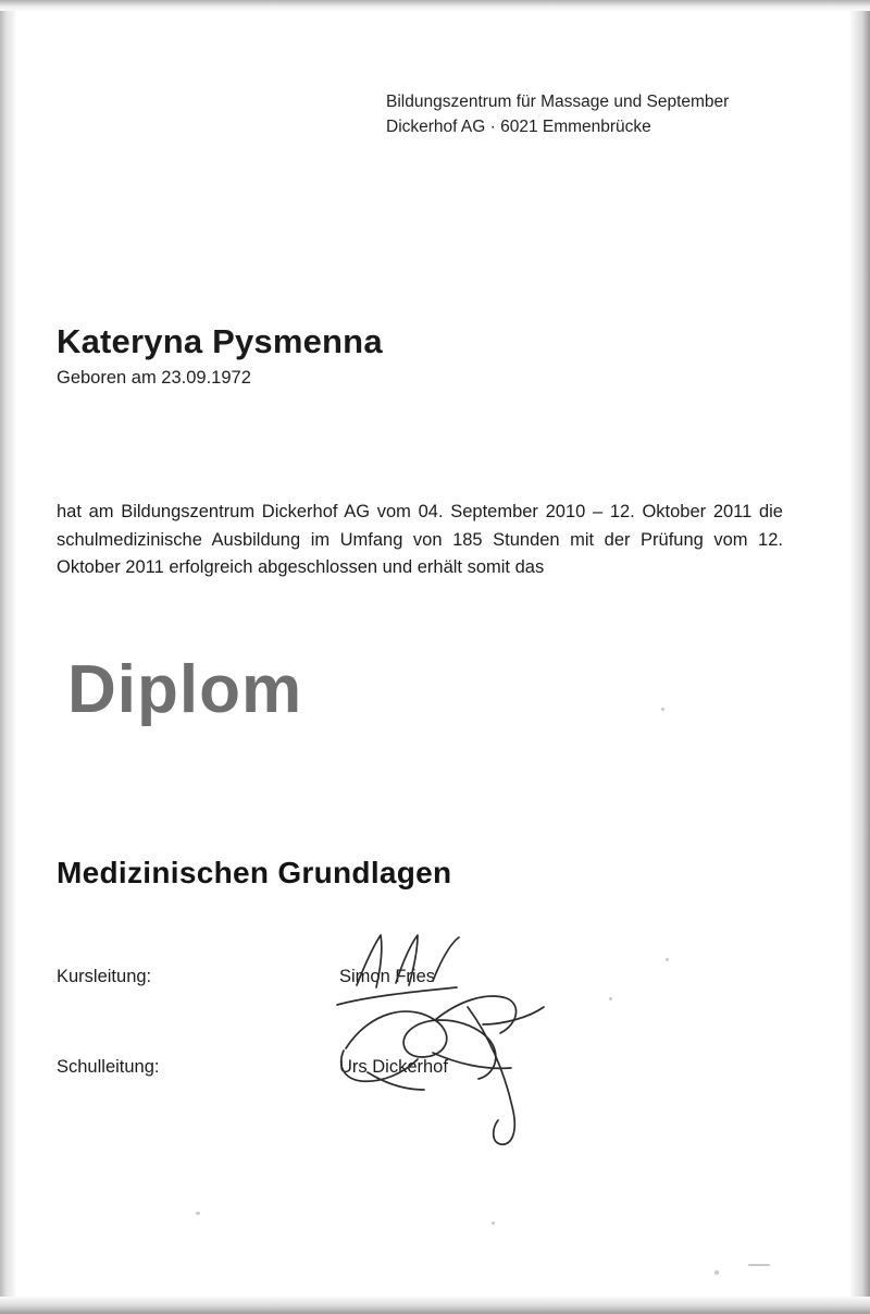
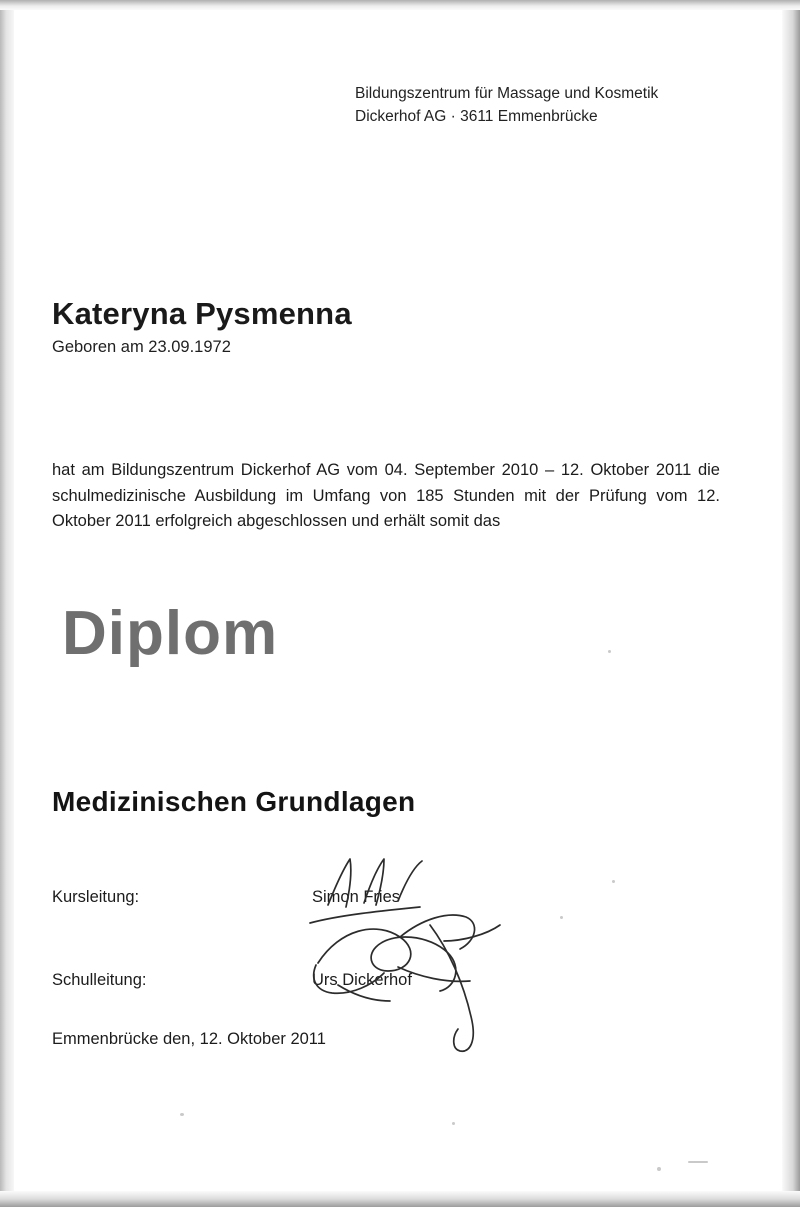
- Bildungszentrum für Massage und September
+ Bildungszentrum für Massage und Kosmetik
- Dickerhof AG · 6021 Emmenbrücke
+ Dickerhof AG · 3611 Emmenbrücke
  Kateryna Pysmenna
  Geboren am 23.09.1972
  hat am Bildungszentrum Dickerhof AG vom 04. September 2010 – 12. Oktober 2011 die schulmedizinische Ausbildung im Umfang von 185 Stunden mit der Prüfung vom 12. Oktober 2011 erfolgreich abgeschlossen und erhält somit das
  Diplom
  Medizinischen Grundlagen
  Kursleitung:
  Simon Fries
  Schulleitung:
  Urs Dickerhof
+ Emmenbrücke den, 12. Oktober 2011
